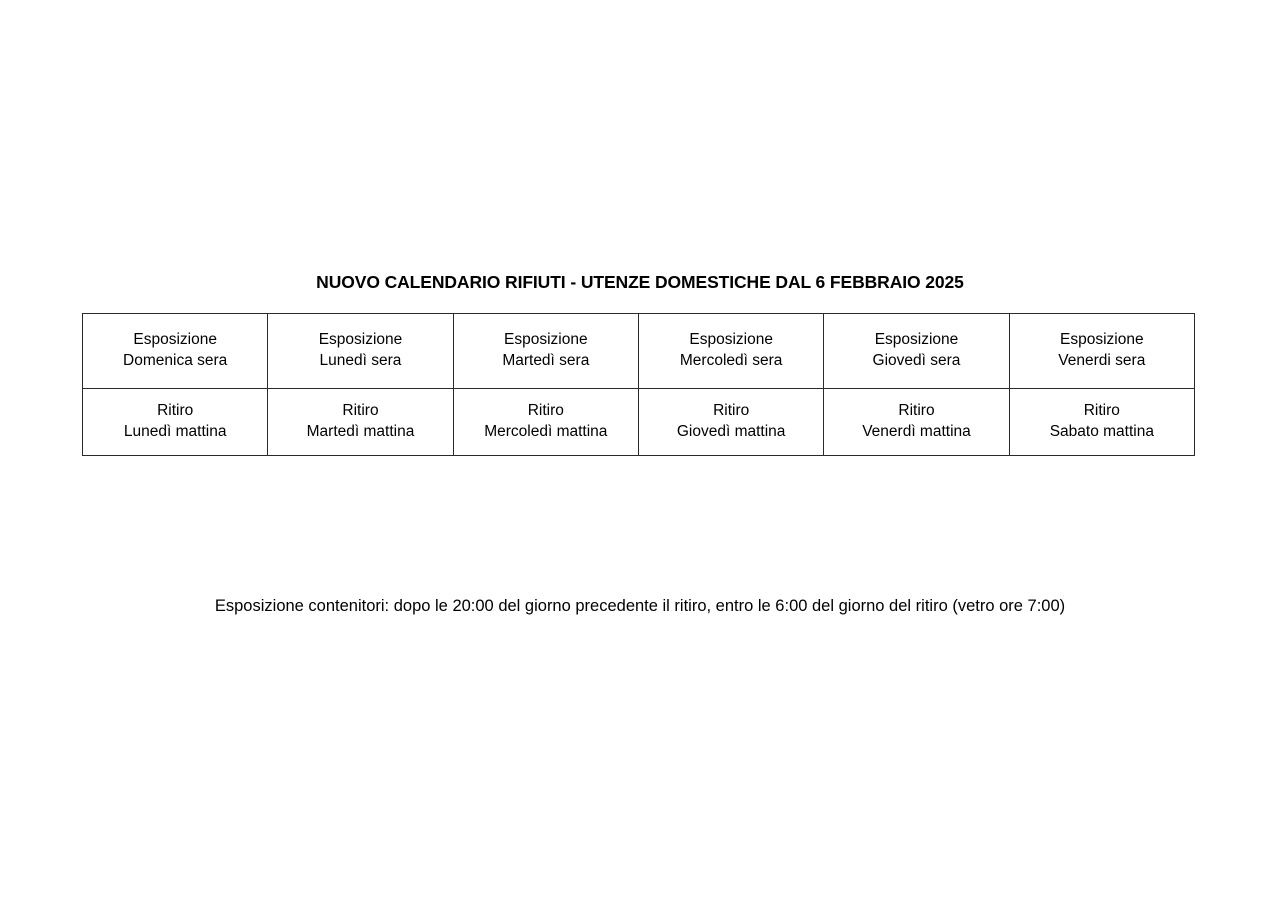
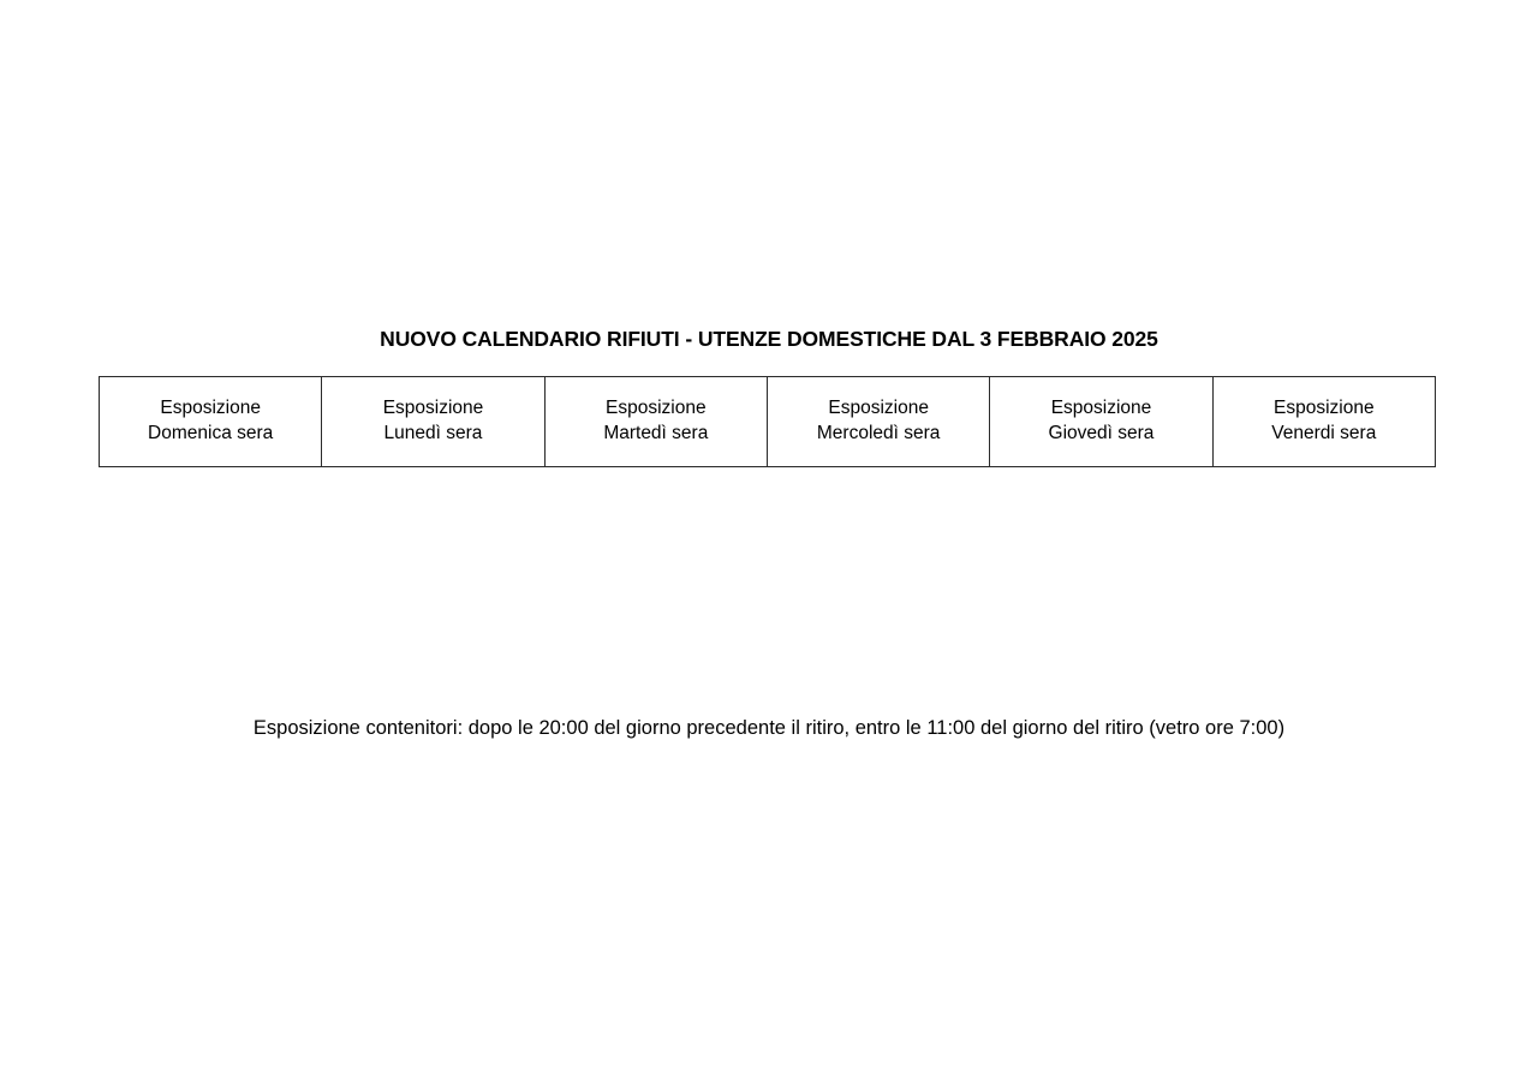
- NUOVO CALENDARIO RIFIUTI - UTENZE DOMESTICHE DAL 6 FEBBRAIO 2025
+ NUOVO CALENDARIO RIFIUTI - UTENZE DOMESTICHE DAL 3 FEBBRAIO 2025
  Esposizione Domenica sera	Esposizione Lunedì sera	Esposizione Martedì sera	Esposizione Mercoledì sera	Esposizione Giovedì sera	Esposizione Venerdi sera
- Ritiro Lunedì mattina	Ritiro Martedì mattina	Ritiro Mercoledì mattina	Ritiro Giovedì mattina	Ritiro Venerdì mattina	Ritiro Sabato mattina
- Esposizione contenitori: dopo le 20:00 del giorno precedente il ritiro, entro le 6:00 del giorno del ritiro (vetro ore 7:00)
+ Esposizione contenitori: dopo le 20:00 del giorno precedente il ritiro, entro le 11:00 del giorno del ritiro (vetro ore 7:00)
